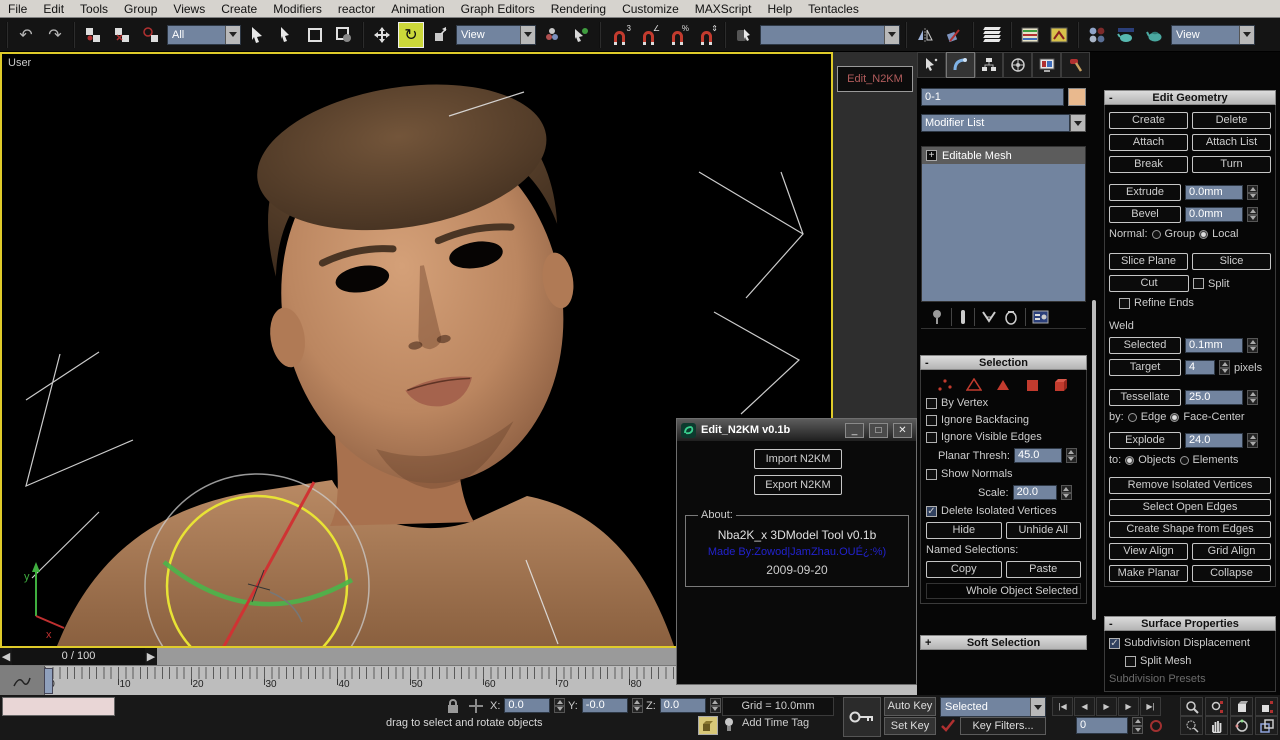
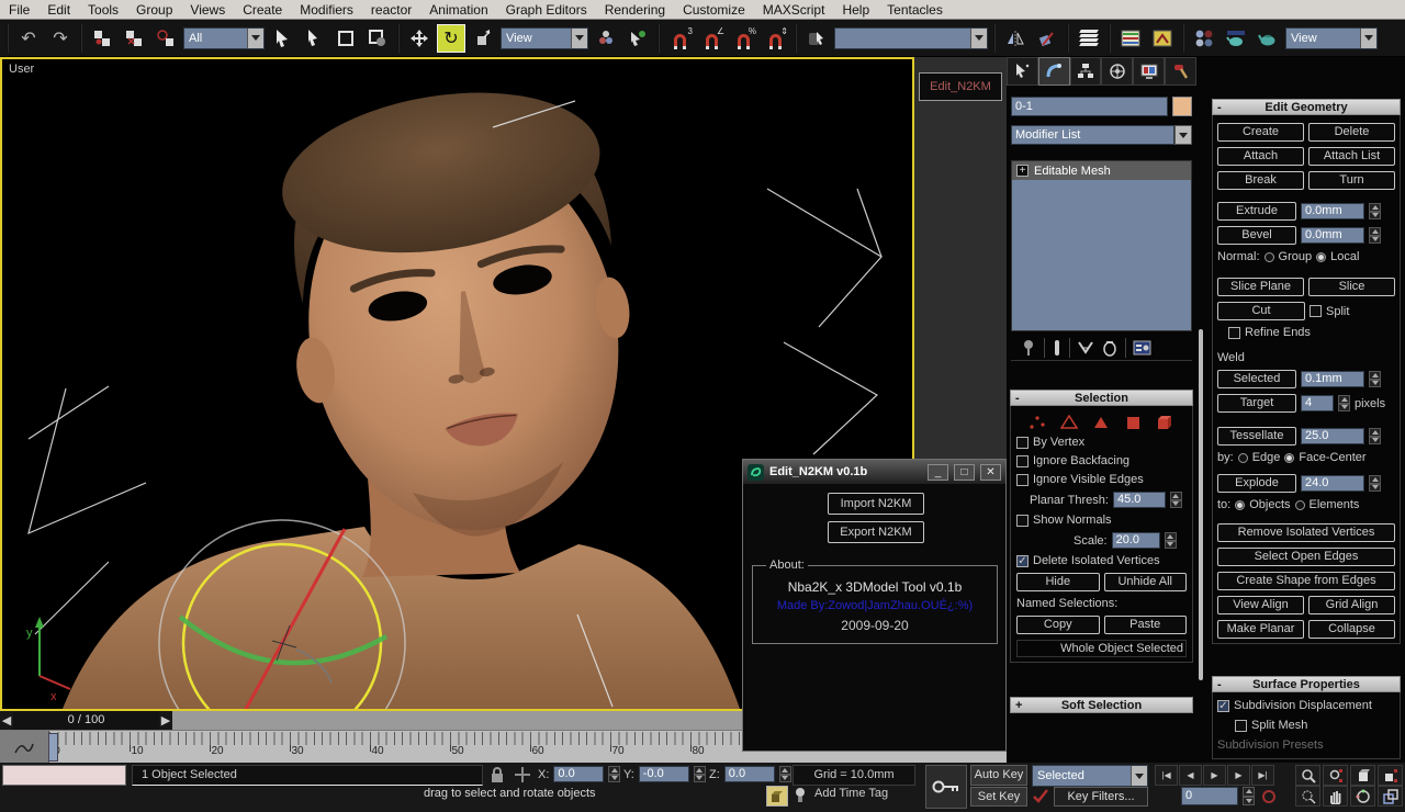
  File
  Edit
  Tools
  Group
  Views
  Create
  Modifiers
  reactor
  Animation
  Graph Editors
  Rendering
  Customize
  MAXScript
  Help
  Tentacles
  ↶
  ↷
  All
  ↻
  View
  3
  ∠
  %
  ⇕
  View
  x
  y
  User
  Edit_N2KM
  0-1
  Modifier List
  +
  Editable Mesh
  -
  Selection
  By Vertex
  Ignore Backfacing
  Ignore Visible Edges
  Planar Thresh:
  45.0
  Show Normals
  Scale:
  20.0
  ✓
  Delete Isolated Vertices
  Hide
  Unhide All
  Named Selections:
  Copy
  Paste
  Whole Object Selected
  +
  Soft Selection
  -
  Edit Geometry
  Create
  Delete
  Attach
  Attach List
  Break
  Turn
  Extrude
  0.0mm
  Bevel
  0.0mm
  Normal:
  Group
  Local
  Slice Plane
  Slice
  Cut
  Split
  Refine Ends
  Weld
  Selected
  0.1mm
  Target
  4
  pixels
  Tessellate
  25.0
  by:
  Edge
  Face-Center
  Explode
  24.0
  to:
  Objects
  Elements
  Remove Isolated Vertices
  Select Open Edges
  Create Shape from Edges
  View Align
  Grid Align
  Make Planar
  Collapse
  -
  Surface Properties
  ✓
  Subdivision Displacement
  Split Mesh
  Subdivision Presets
  ◀
  0 / 100
  ▶
  10
  20
  30
  40
  50
  60
  70
  80
+ 1 Object Selected
  X:
  0.0
  Y:
  -0.0
  Z:
  0.0
  Grid = 10.0mm
  Auto Key
  Selected
  |◀
  ◀
  ▶
  ▶
  ▶|
  drag to select and rotate objects
  Add Time Tag
  Set Key
  Key Filters...
  0
  Edit_N2KM v0.1b
  _
  □
  ✕
  Import N2KM
  Export N2KM
  About:
  Nba2K_x 3DModel Tool v0.1b
  Made By:Zowod|JamZhau.OUÉ¿:%)
  2009-09-20
